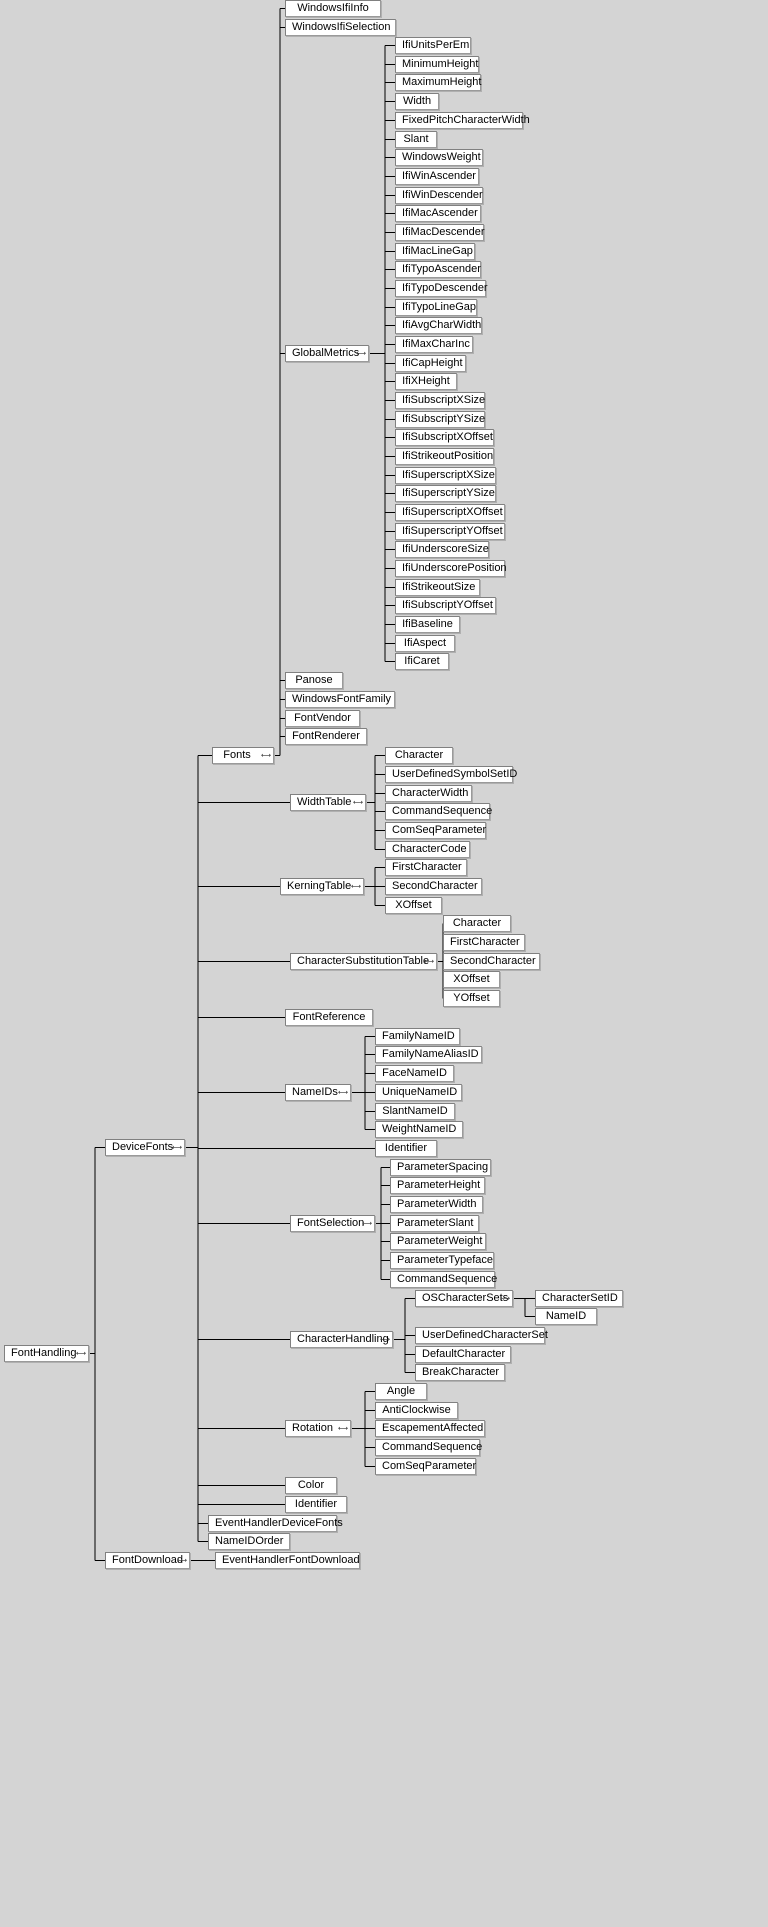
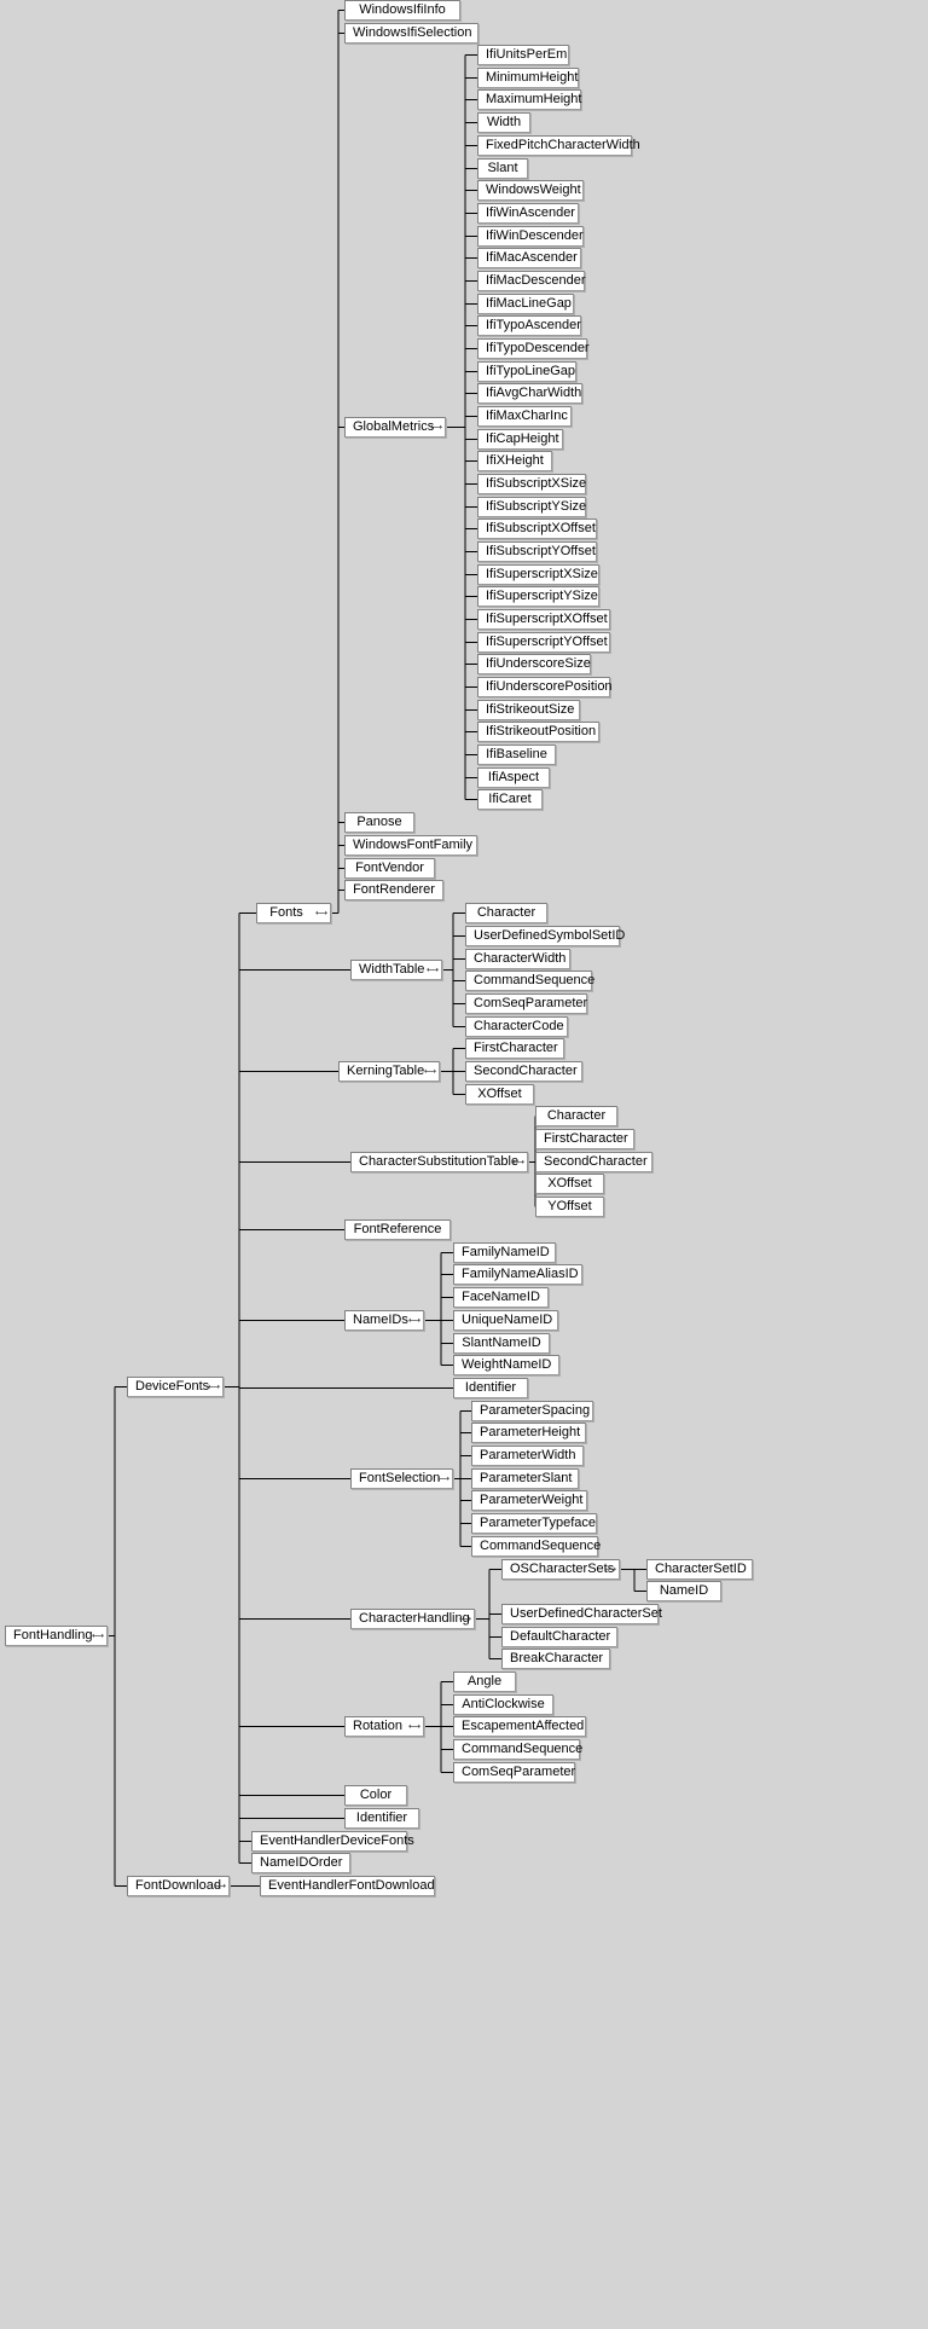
  WindowsIfiInfo
  WindowsIfiSelection
  IfiUnitsPerEm
  MinimumHeight
  MaximumHeight
  Width
  FixedPitchCharacterWidth
  Slant
  WindowsWeight
  IfiWinAscender
  IfiWinDescender
  IfiMacAscender
  IfiMacDescender
  IfiMacLineGap
  IfiTypoAscender
  IfiTypoDescender
  IfiTypoLineGap
  IfiAvgCharWidth
  IfiMaxCharInc
  IfiCapHeight
  IfiXHeight
  IfiSubscriptXSize
  IfiSubscriptYSize
  IfiSubscriptXOffset
- IfiStrikeoutPosition
+ IfiSubscriptYOffset
  IfiSuperscriptXSize
  IfiSuperscriptYSize
  IfiSuperscriptXOffset
  IfiSuperscriptYOffset
  IfiUnderscoreSize
  IfiUnderscorePosition
  IfiStrikeoutSize
- IfiSubscriptYOffset
+ IfiStrikeoutPosition
  IfiBaseline
  IfiAspect
  IfiCaret
  GlobalMetrics
  Panose
  WindowsFontFamily
  FontVendor
  FontRenderer
  Fonts
  Character
  UserDefinedSymbolSetID
  CharacterWidth
  CommandSequence
  ComSeqParameter
  CharacterCode
  WidthTable
  FirstCharacter
  SecondCharacter
  XOffset
  KerningTable
  Character
  FirstCharacter
  SecondCharacter
  XOffset
  YOffset
  CharacterSubstitutionTable
  FontReference
  FamilyNameID
  FamilyNameAliasID
  FaceNameID
  UniqueNameID
  SlantNameID
  WeightNameID
  NameIDs
  Identifier
  ParameterSpacing
  ParameterHeight
  ParameterWidth
  ParameterSlant
  ParameterWeight
  ParameterTypeface
  CommandSequence
  FontSelection
  OSCharacterSets
  CharacterSetID
  NameID
  UserDefinedCharacterSet
  DefaultCharacter
  BreakCharacter
  CharacterHandling
  Angle
  AntiClockwise
  EscapementAffected
  CommandSequence
  ComSeqParameter
  Rotation
  Color
  Identifier
  DeviceFonts
  EventHandlerDeviceFonts
  NameIDOrder
  FontDownload
  EventHandlerFontDownload
  FontHandling
